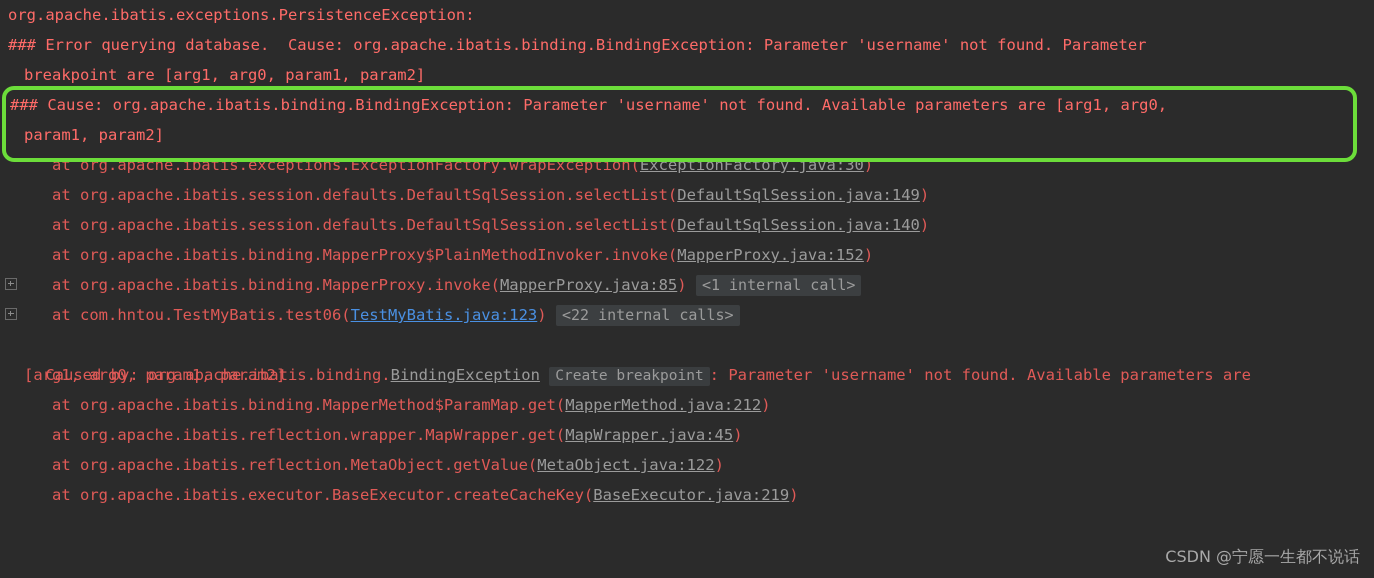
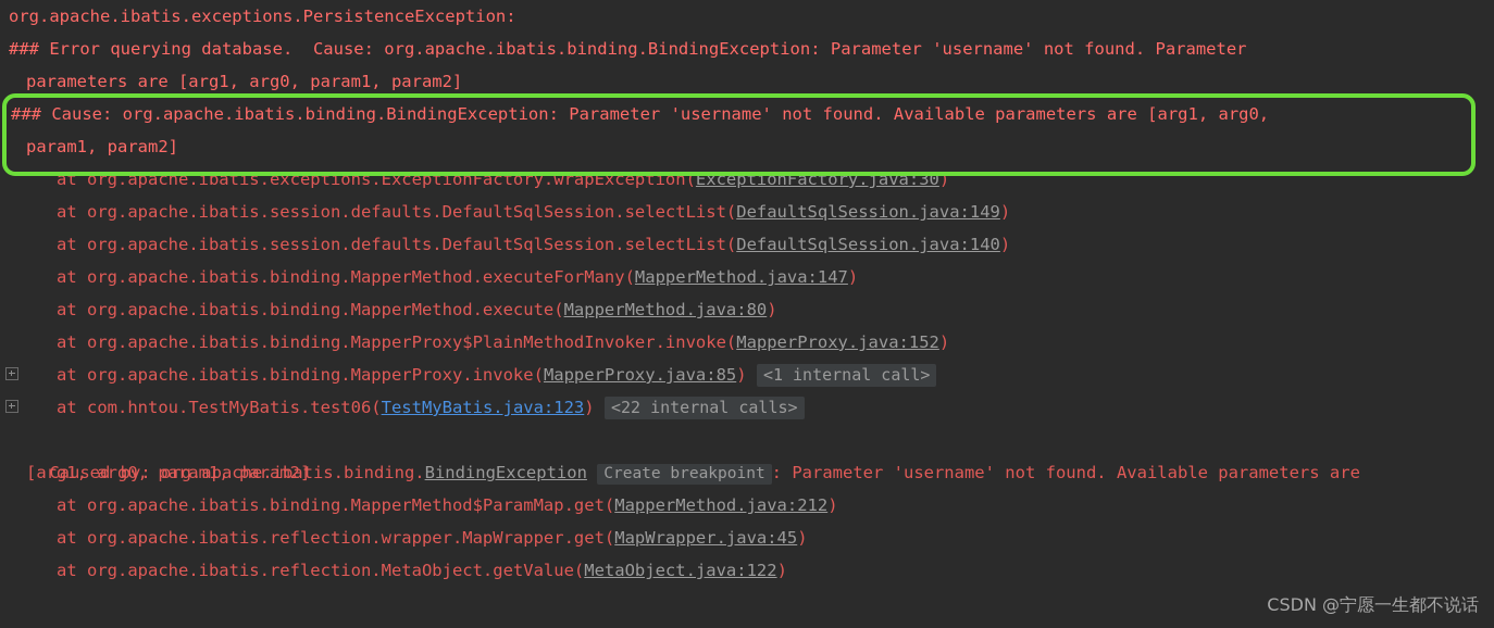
  org.apache.ibatis.exceptions.PersistenceException:
  ### Error querying database. Cause: org.apache.ibatis.binding.BindingException: Parameter 'username' not found. Parameter
- breakpoint are [arg1, arg0, param1, param2]
+ parameters are [arg1, arg0, param1, param2]
  ### Cause: org.apache.ibatis.binding.BindingException: Parameter 'username' not found. Available parameters are [arg1, arg0,
  param1, param2]
  at org.apache.ibatis.exceptions.ExceptionFactory.wrapException(ExceptionFactory.java:30)
  at org.apache.ibatis.session.defaults.DefaultSqlSession.selectList(DefaultSqlSession.java:149)
  at org.apache.ibatis.session.defaults.DefaultSqlSession.selectList(DefaultSqlSession.java:140)
+ at org.apache.ibatis.binding.MapperMethod.executeForMany(MapperMethod.java:147)
+ at org.apache.ibatis.binding.MapperMethod.execute(MapperMethod.java:80)
  at org.apache.ibatis.binding.MapperProxy$PlainMethodInvoker.invoke(MapperProxy.java:152)
  at org.apache.ibatis.binding.MapperProxy.invoke(MapperProxy.java:85) <1 internal call>
  at com.hntou.TestMyBatis.test06(TestMyBatis.java:123) <22 internal calls>
  Caused by: org.apache.ibatis.binding.BindingException Create breakpoint : Parameter 'username' not found. Available parameters are
  [arg1, arg0, param1, param2]
  at org.apache.ibatis.binding.MapperMethod$ParamMap.get(MapperMethod.java:212)
  at org.apache.ibatis.reflection.wrapper.MapWrapper.get(MapWrapper.java:45)
  at org.apache.ibatis.reflection.MetaObject.getValue(MetaObject.java:122)
- at org.apache.ibatis.executor.BaseExecutor.createCacheKey(BaseExecutor.java:219)
  CSDN @宁愿一生都不说话
